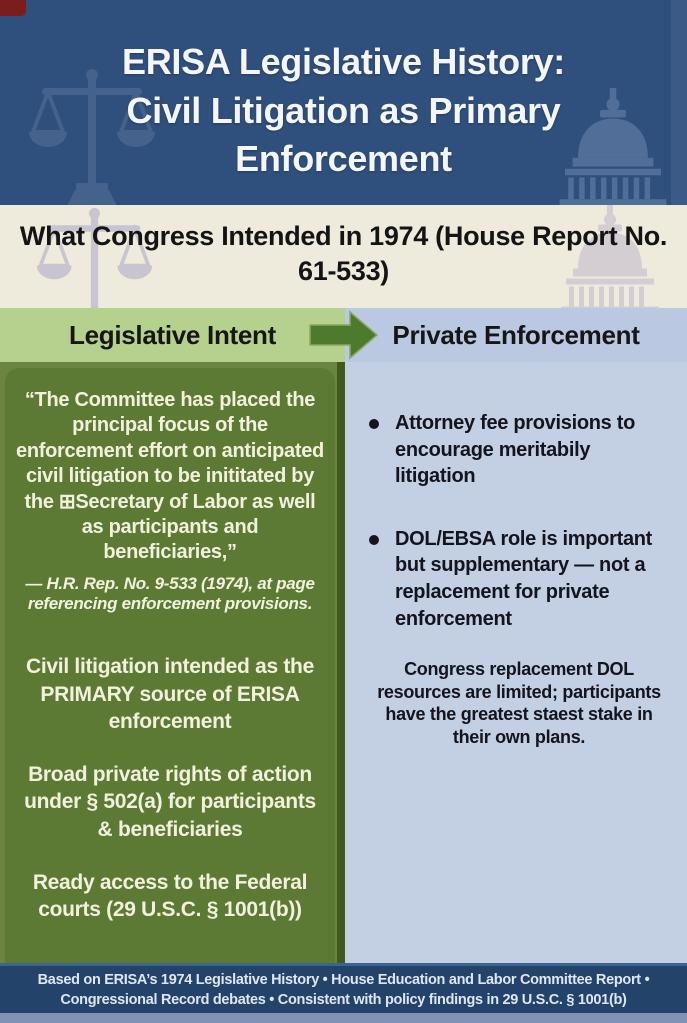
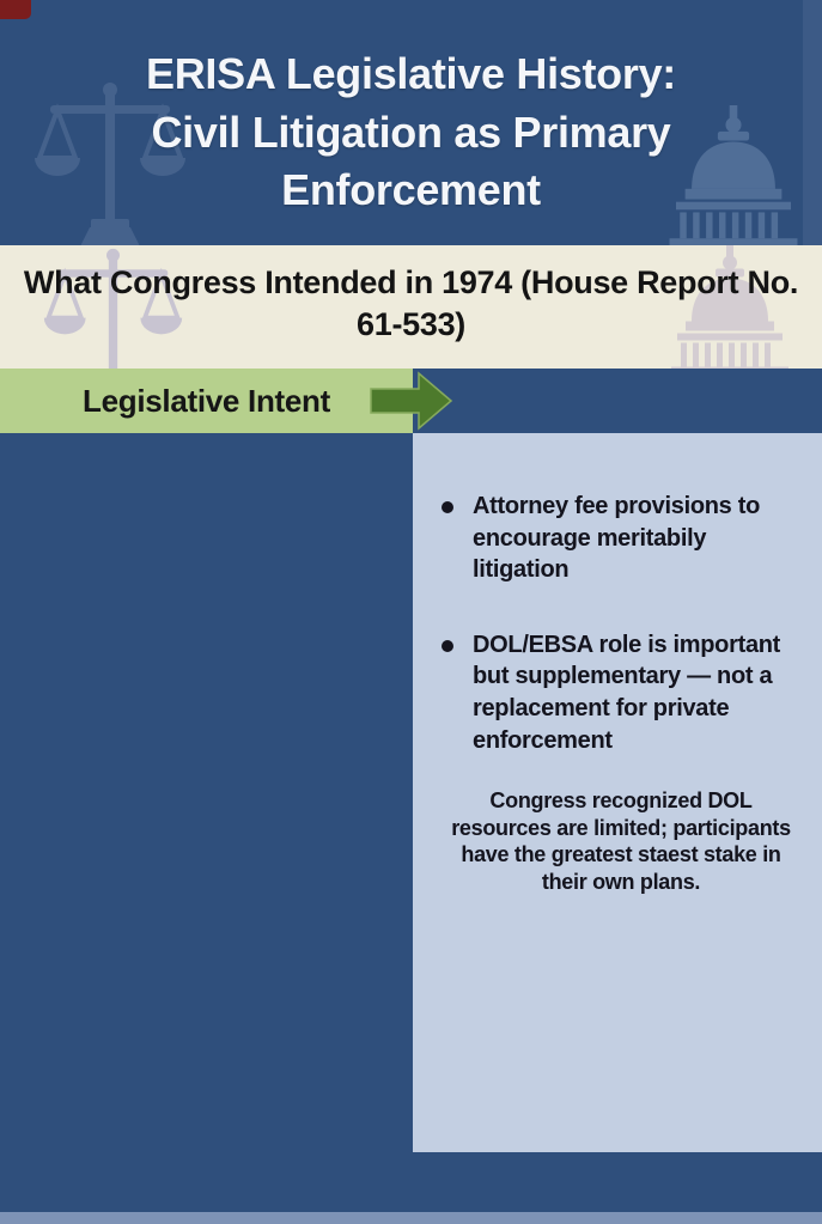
  ERISA Legislative History:
  Civil Litigation as Primary
  Enforcement
  What Congress Intended in 1974 (House Report No. 61-533)
  Legislative Intent
- Private Enforcement
- “The Committee has placed the principal focus of the enforcement effort on anticipated civil litigation to be inititated by the ⊞Secretary of Labor as well as participants and beneficiaries,”
- — H.R. Rep. No. 9-533 (1974), at page referencing enforcement provisions.
- Civil litigation intended as the PRIMARY source of ERISA enforcement
- Broad private rights of action under § 502(a) for participants & beneficiaries
- Ready access to the Federal courts (29 U.S.C. § 1001(b))
  Attorney fee provisions to encourage meritabily litigation
  DOL/EBSA role is important but supplementary — not a replacement for private enforcement
- Congress replacement DOL resources are limited; participants have the greatest staest stake in their own plans.
+ Congress recognized DOL resources are limited; participants have the greatest staest stake in their own plans.
- Based on ERISA’s 1974 Legislative History • House Education and Labor Committee Report • Congressional Record debates • Consistent with policy findings in 29 U.S.C. § 1001(b)
